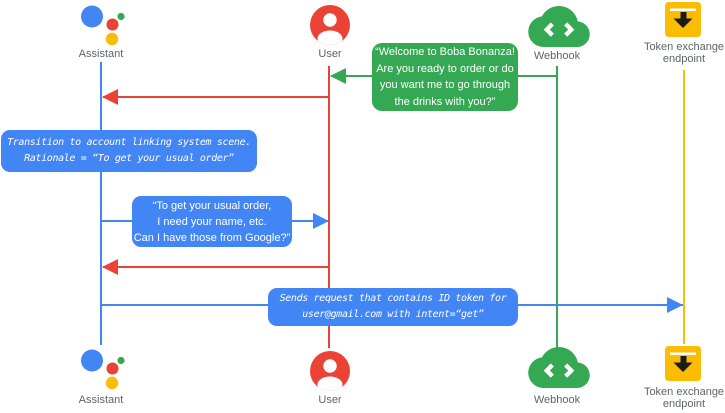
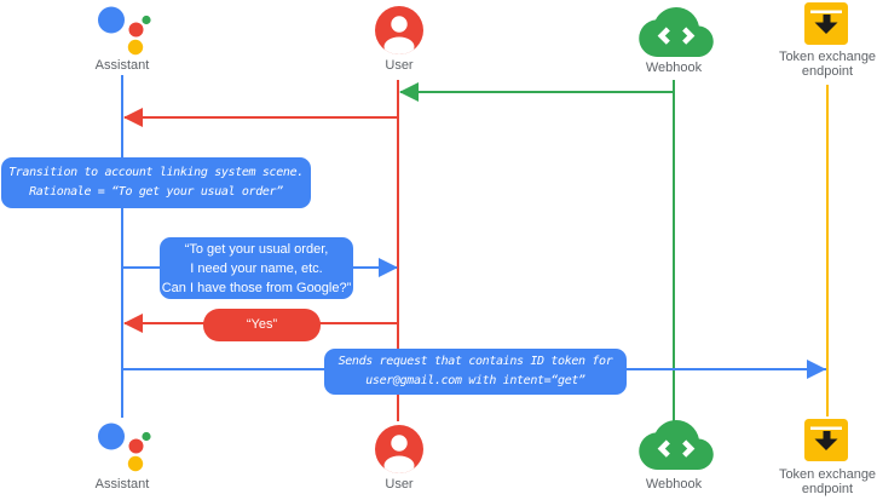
  Assistant
  User
  Webhook
  Token exchange
  endpoint
- “Welcome to Boba Bonanza!
- Are you ready to order or do
- you want me to go through
- the drinks with you?”
  Transition to account linking system scene.
  Rationale = “To get your usual order”
  “To get your usual order,
  I need your name, etc.
  Can I have those from Google?”
+ “Yes”
  Sends request that contains ID token for
  user@gmail.com with intent=“get”
  Assistant
  User
  Webhook
  Token exchange
  endpoint
